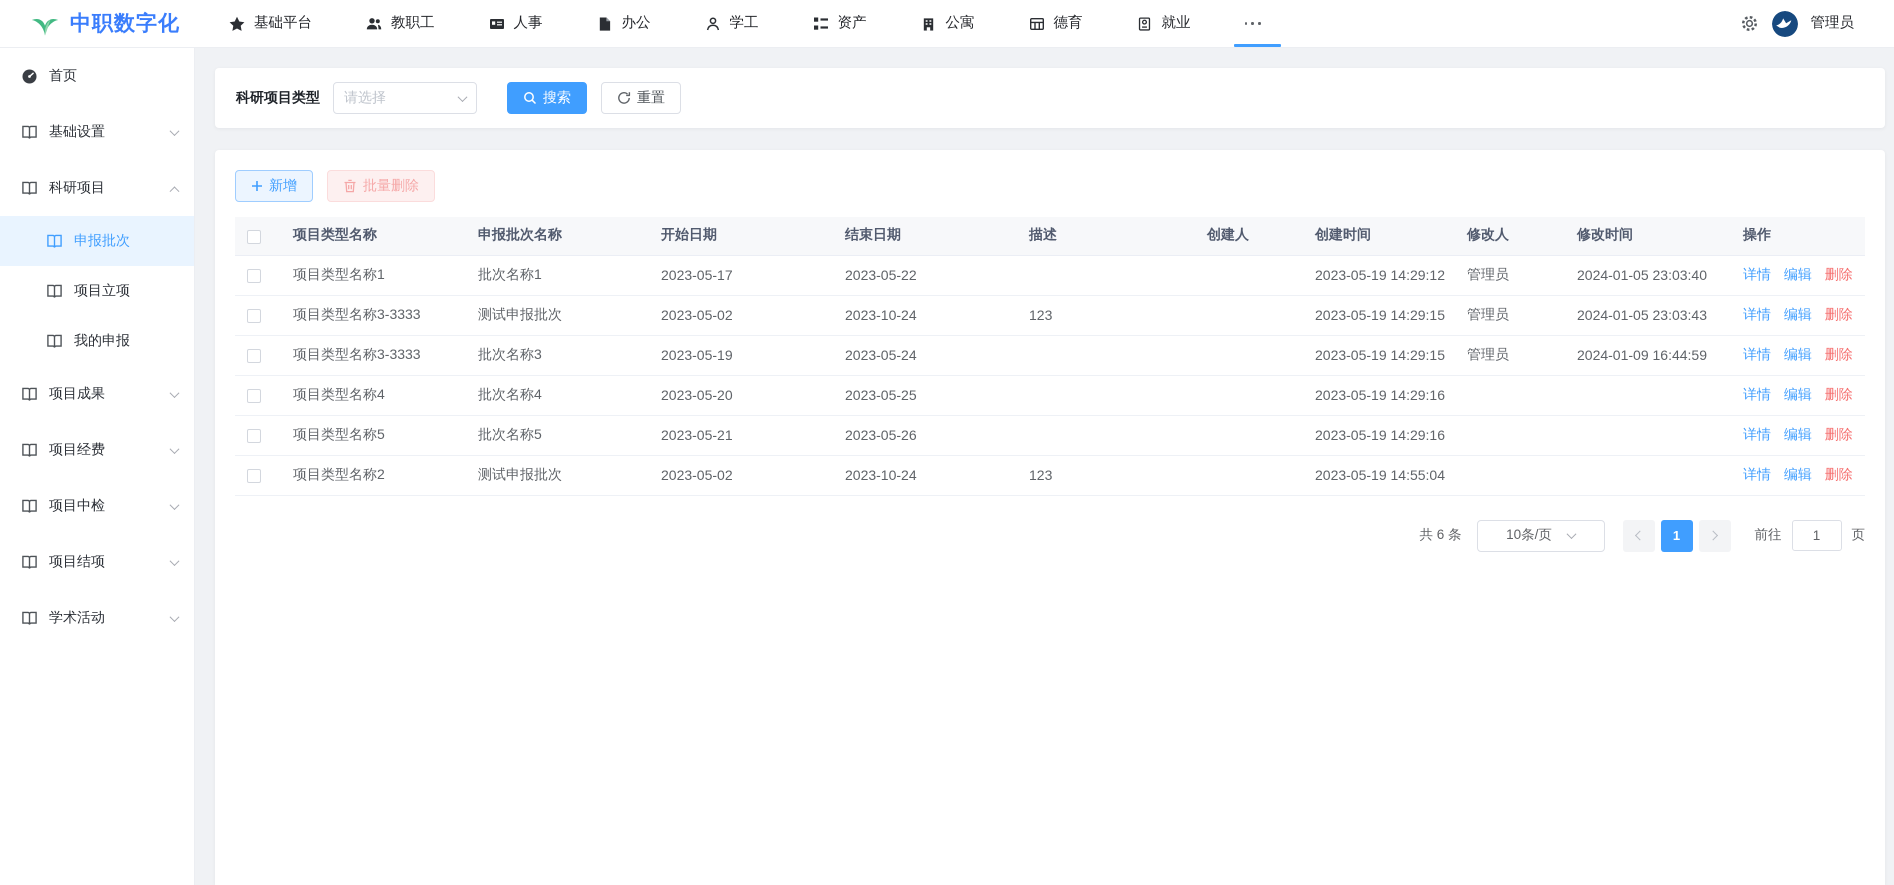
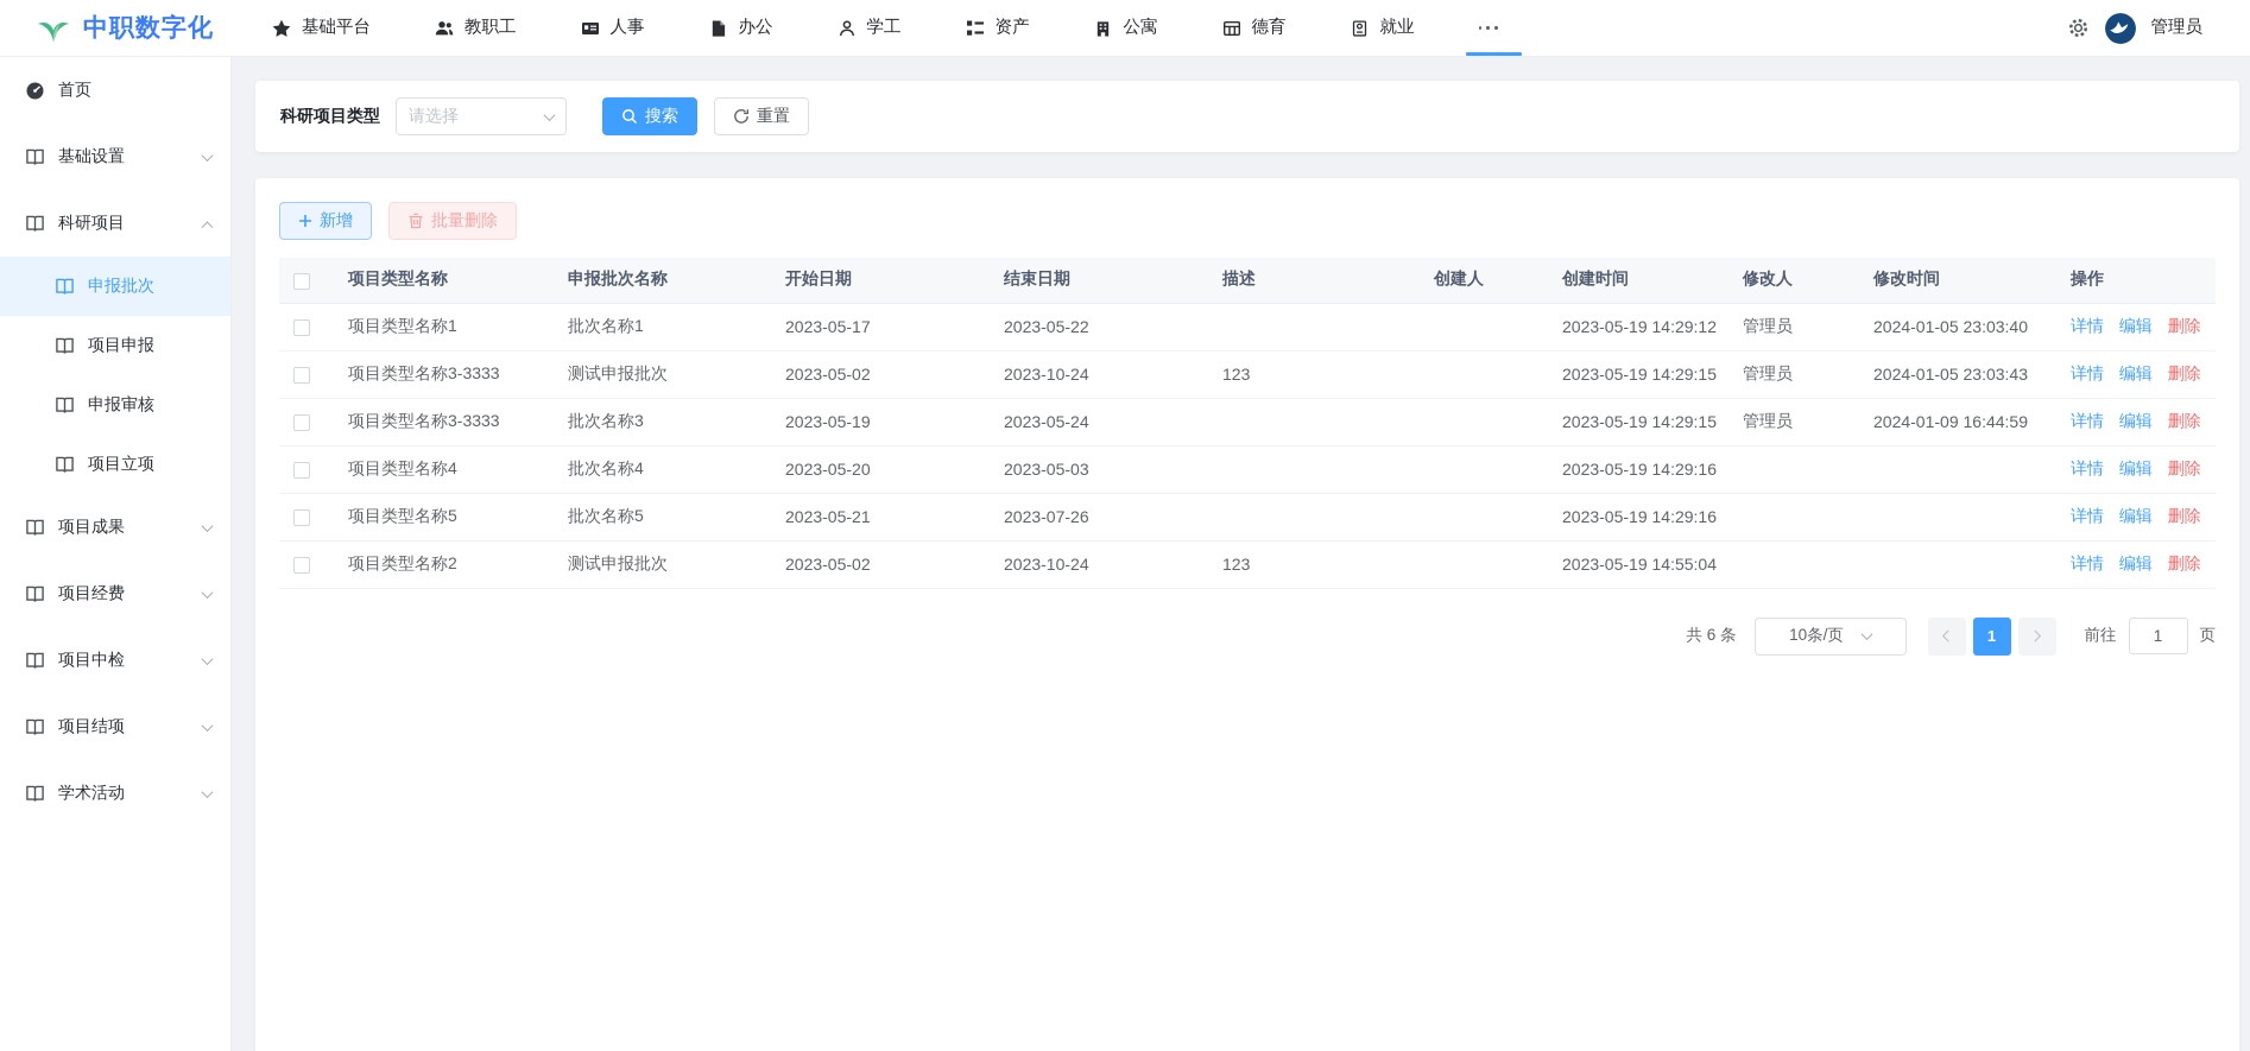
  中职数字化
  基础平台
  教职工
  人事
  办公
  学工
  资产
  公寓
  德育
  就业
  管理员
  首页
  基础设置
  科研项目
  申报批次
+ 项目申报
+ 申报审核
  项目立项
- 我的申报
  项目成果
  项目经费
  项目中检
  项目结项
  学术活动
  科研项目类型
  请选择
  搜索
  重置
  新增
  批量删除
  	项目类型名称	申报批次名称	开始日期	结束日期	描述	创建人	创建时间	修改人	修改时间	操作
  	项目类型名称1	批次名称1	2023-05-17	2023-05-22			2023-05-19 14:29:12	管理员	2024-01-05 23:03:40	详情 编辑 删除
  	项目类型名称3-3333	测试申报批次	2023-05-02	2023-10-24	123		2023-05-19 14:29:15	管理员	2024-01-05 23:03:43	详情 编辑 删除
  	项目类型名称3-3333	批次名称3	2023-05-19	2023-05-24			2023-05-19 14:29:15	管理员	2024-01-09 16:44:59	详情 编辑 删除
- 	项目类型名称4	批次名称4	2023-05-20	2023-05-25			2023-05-19 14:29:16			详情 编辑 删除
+ 	项目类型名称4	批次名称4	2023-05-20	2023-05-03			2023-05-19 14:29:16			详情 编辑 删除
- 	项目类型名称5	批次名称5	2023-05-21	2023-05-26			2023-05-19 14:29:16			详情 编辑 删除
+ 	项目类型名称5	批次名称5	2023-05-21	2023-07-26			2023-05-19 14:29:16			详情 编辑 删除
  	项目类型名称2	测试申报批次	2023-05-02	2023-10-24	123		2023-05-19 14:55:04			详情 编辑 删除
  共 6 条
  10条/页
  1
  前往
  1
  页
